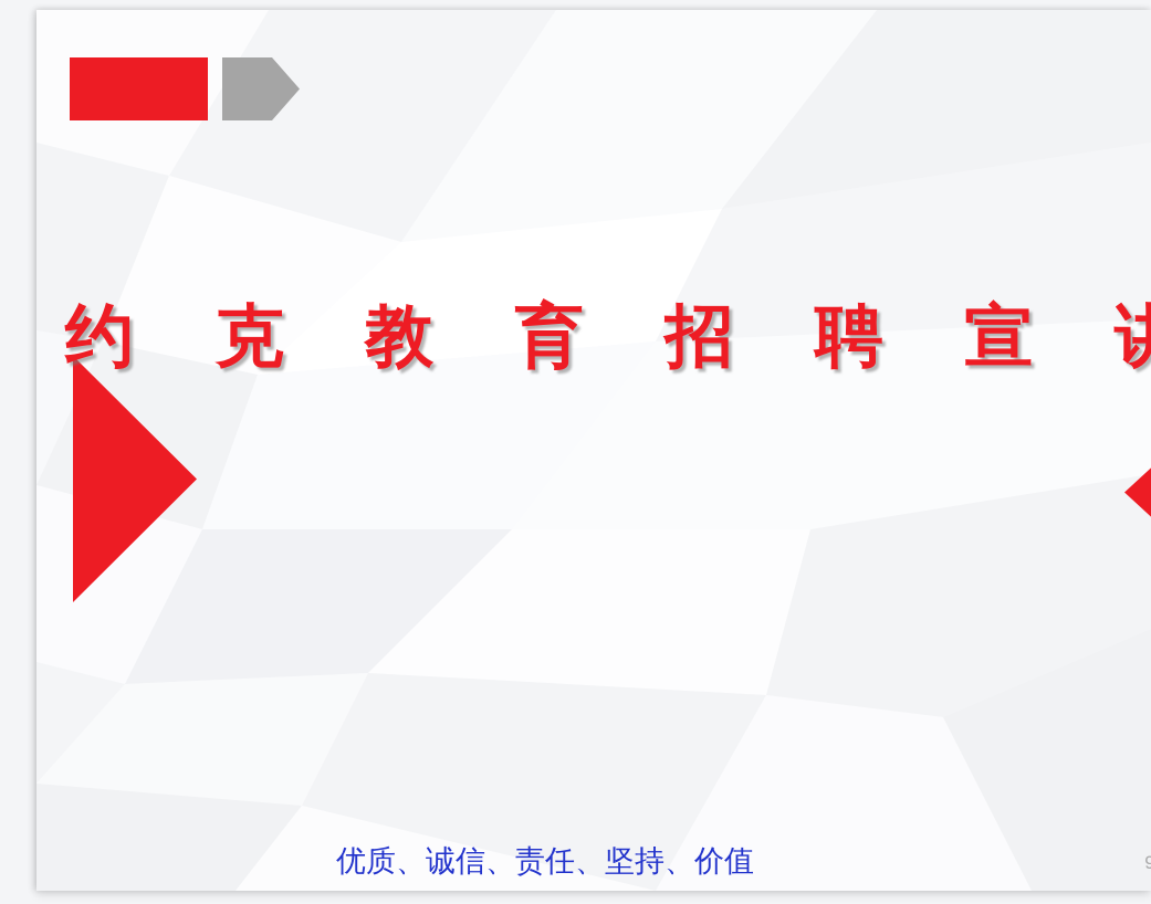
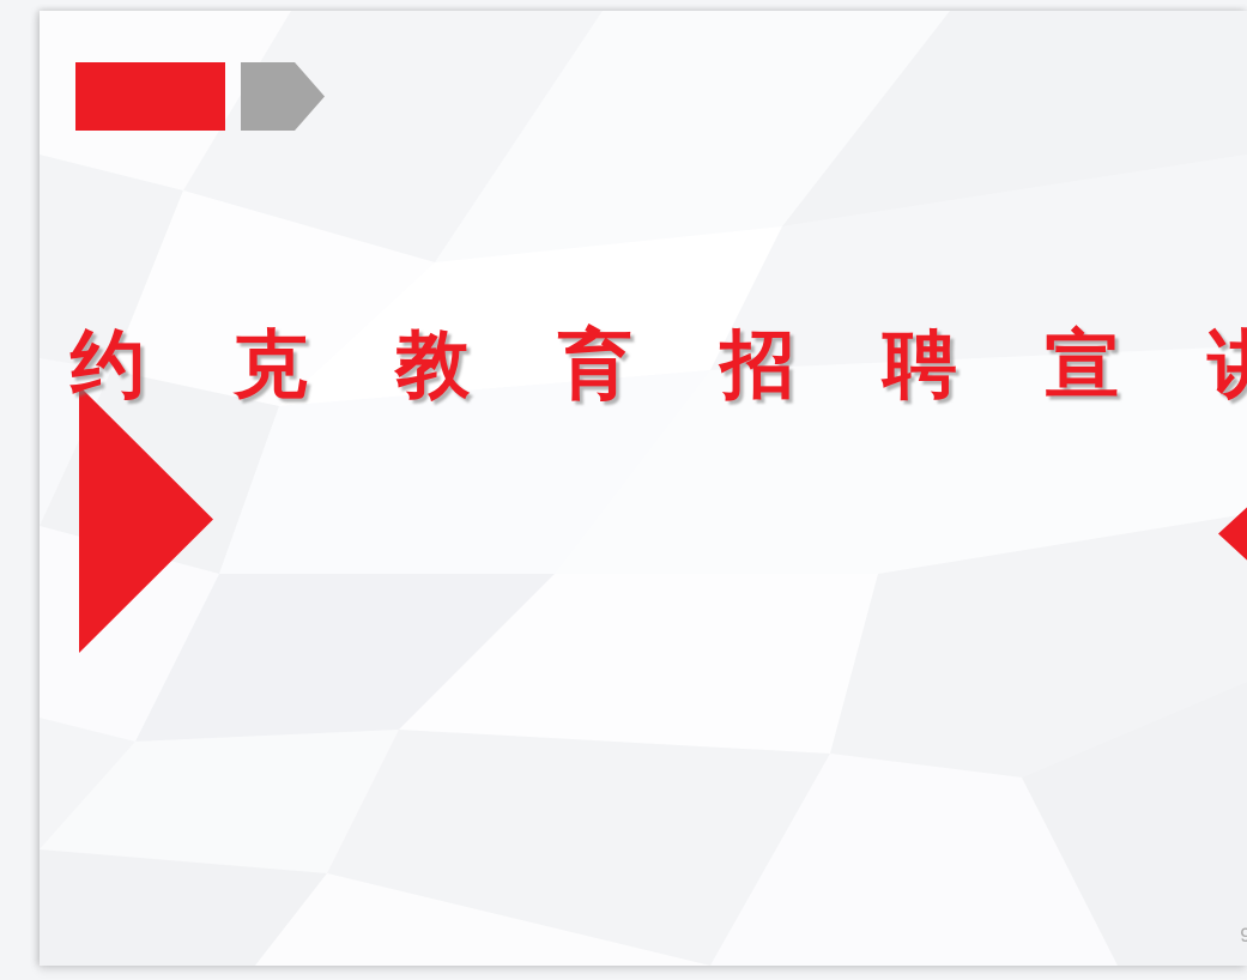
  约 克 教 育 招 聘 宣
- 优质、诚信、责任、坚持、价值
  9
